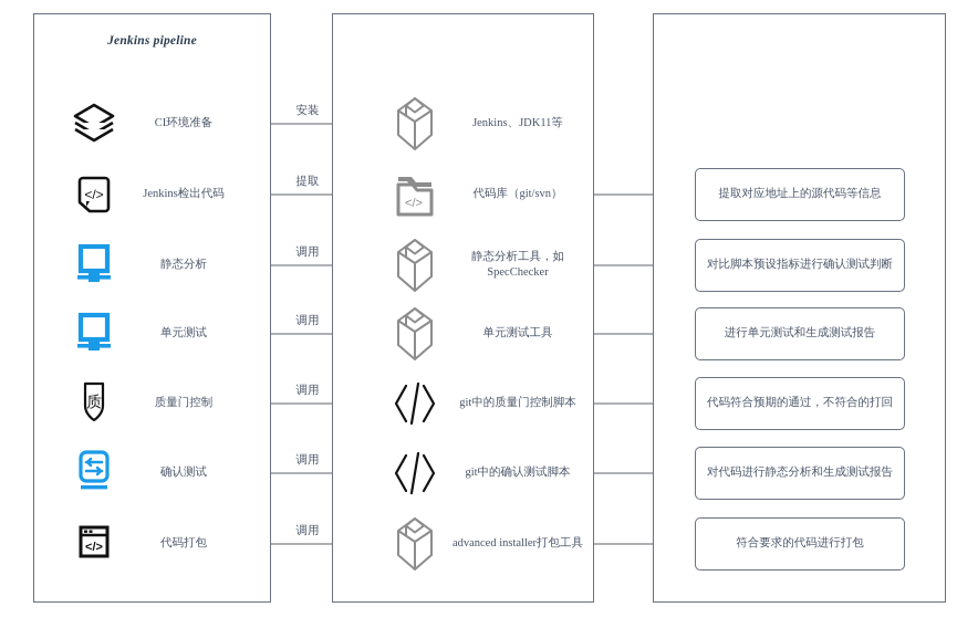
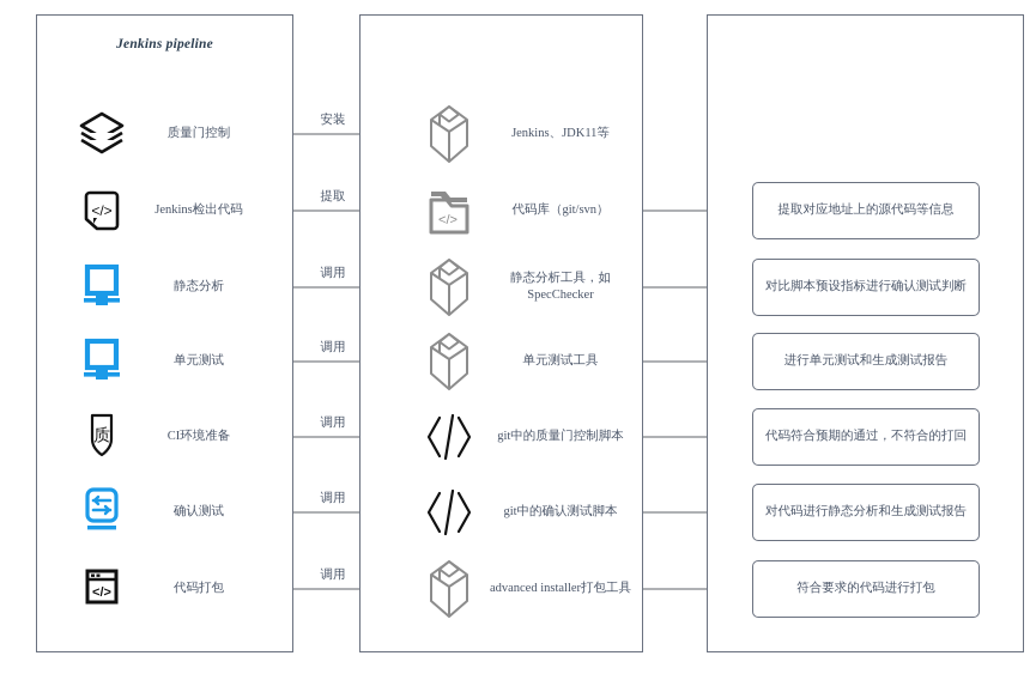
  Jenkins pipeline
  </>
  质
  </>
- CI环境准备
+ 质量门控制
  Jenkins检出代码
  静态分析
  单元测试
- 质量门控制
+ CI环境准备
  确认测试
  代码打包
  安装
  提取
  调用
  调用
  调用
  调用
  调用
  </>
  Jenkins、JDK11等
  代码库（git/svn）
  静态分析工具，如 SpecChecker
  单元测试工具
  git中的质量门控制脚本
  git中的确认测试脚本
  advanced installer打包工具
  提取对应地址上的源代码等信息
  对比脚本预设指标进行确认测试判断
  进行单元测试和生成测试报告
  代码符合预期的通过，不符合的打回
  对代码进行静态分析和生成测试报告
  符合要求的代码进行打包
